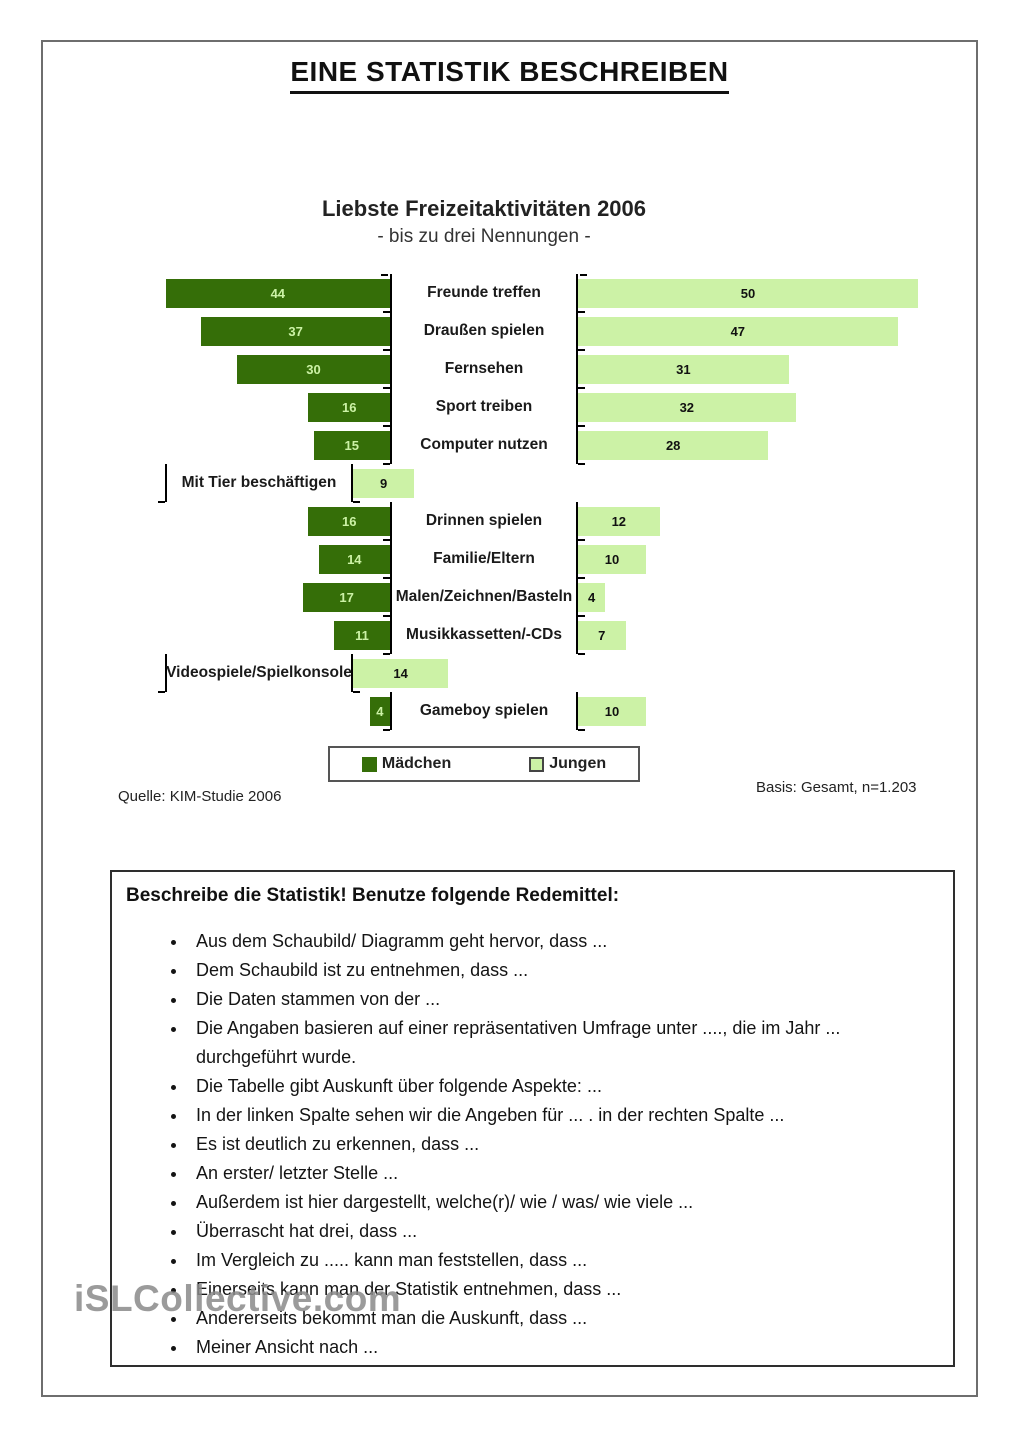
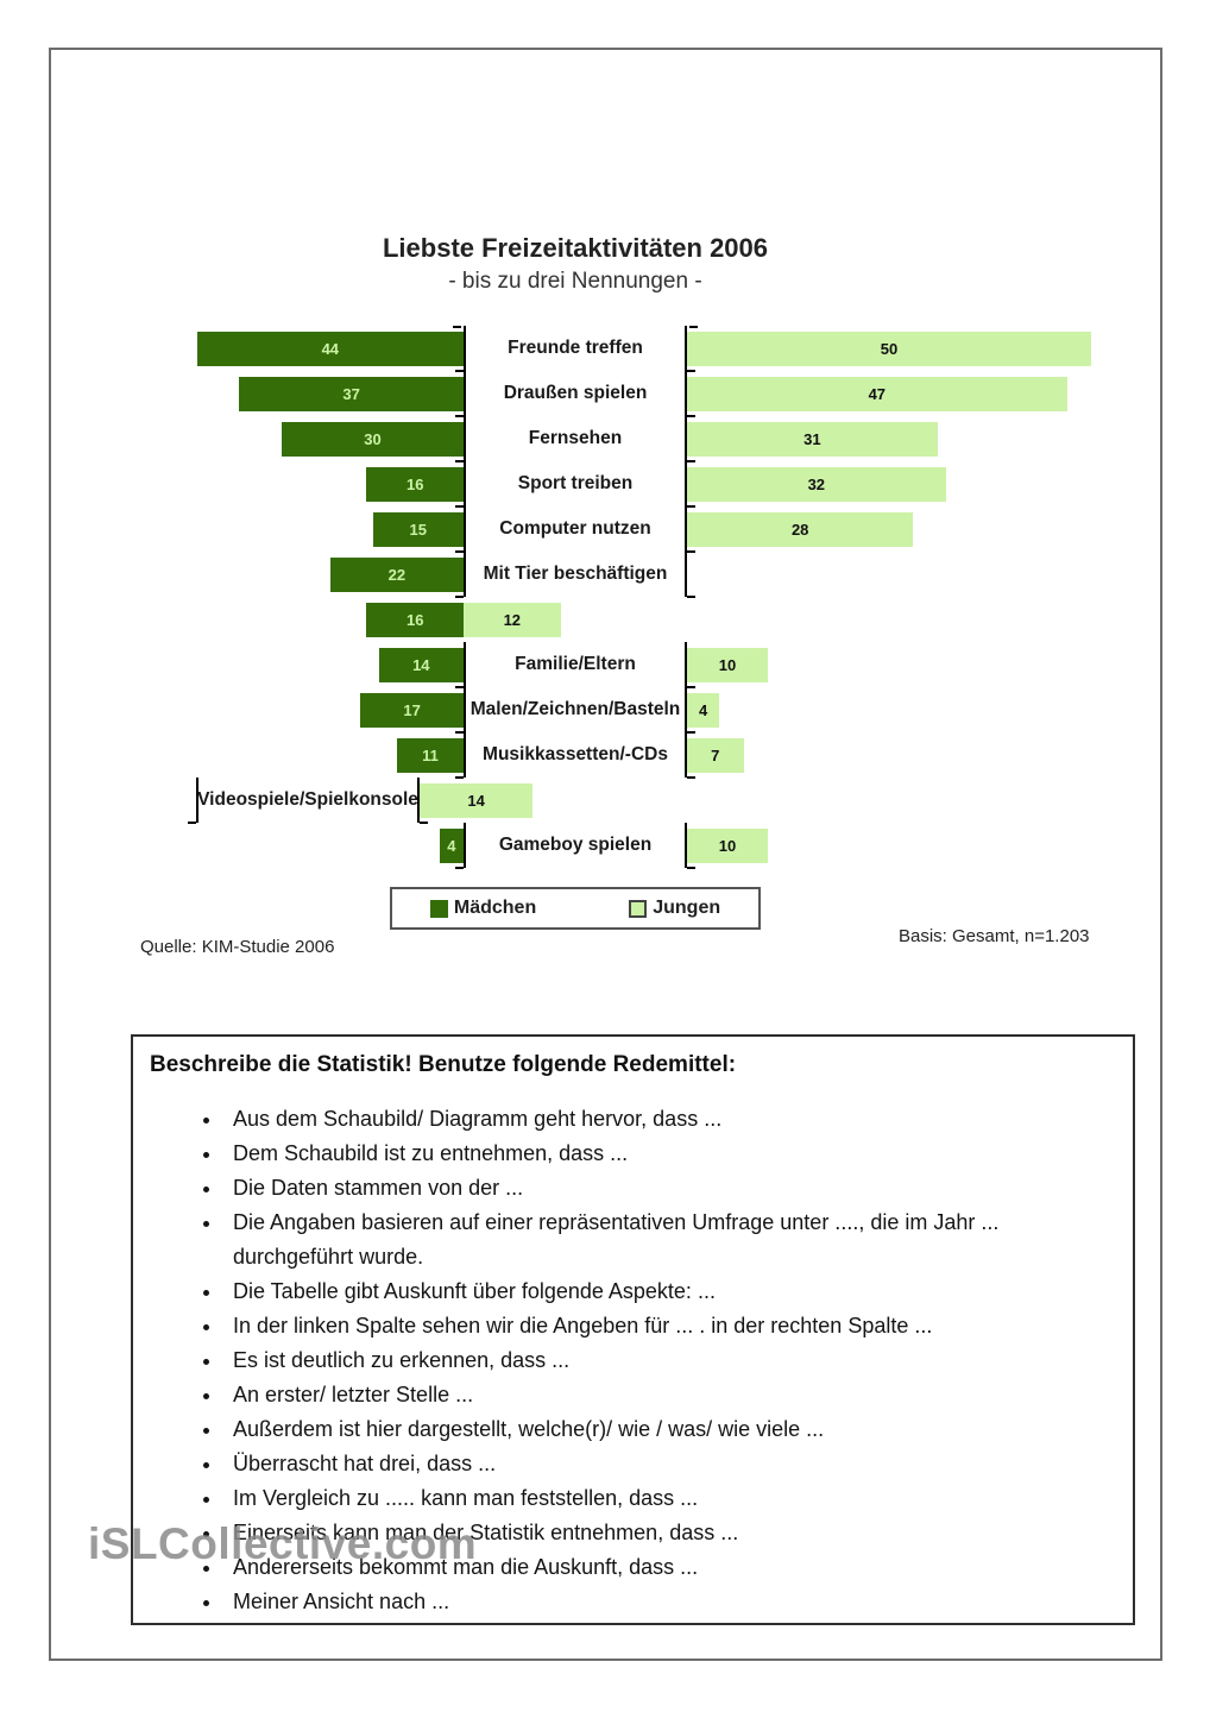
- EINE STATISTIK BESCHREIBEN
  Liebste Freizeitaktivitäten 2006
  - bis zu drei Nennungen -
  44
  Freunde treffen
  50
  37
  Draußen spielen
  47
  30
  Fernsehen
  31
  16
  Sport treiben
  32
  15
  Computer nutzen
  28
+ 22
  Mit Tier beschäftigen
- 9
  16
- Drinnen spielen
  12
  14
  Familie/Eltern
  10
  17
  Malen/Zeichnen/Basteln
  4
  11
  Musikkassetten/-CDs
  7
  Videospiele/Spielkonsole
  14
  4
  Gameboy spielen
  10
  Mädchen
  Jungen
  Quelle: KIM-Studie 2006
  Basis: Gesamt, n=1.203
  Beschreibe die Statistik! Benutze folgende Redemittel:
  Aus dem Schaubild/ Diagramm geht hervor, dass ...
  Dem Schaubild ist zu entnehmen, dass ...
  Die Daten stammen von der ...
  Die Angaben basieren auf einer repräsentativen Umfrage unter ...., die im Jahr ... durchgeführt wurde.
  Die Tabelle gibt Auskunft über folgende Aspekte: ...
  In der linken Spalte sehen wir die Angeben für ... . in der rechten Spalte ...
  Es ist deutlich zu erkennen, dass ...
  An erster/ letzter Stelle ...
  Außerdem ist hier dargestellt, welche(r)/ wie / was/ wie viele ...
  Überrascht hat drei, dass ...
  Im Vergleich zu ..... kann man feststellen, dass ...
  Einerseits kann man der Statistik entnehmen, dass ...
  Andererseits bekommt man die Auskunft, dass ...
  Meiner Ansicht nach ...
  iSLCollective.com
